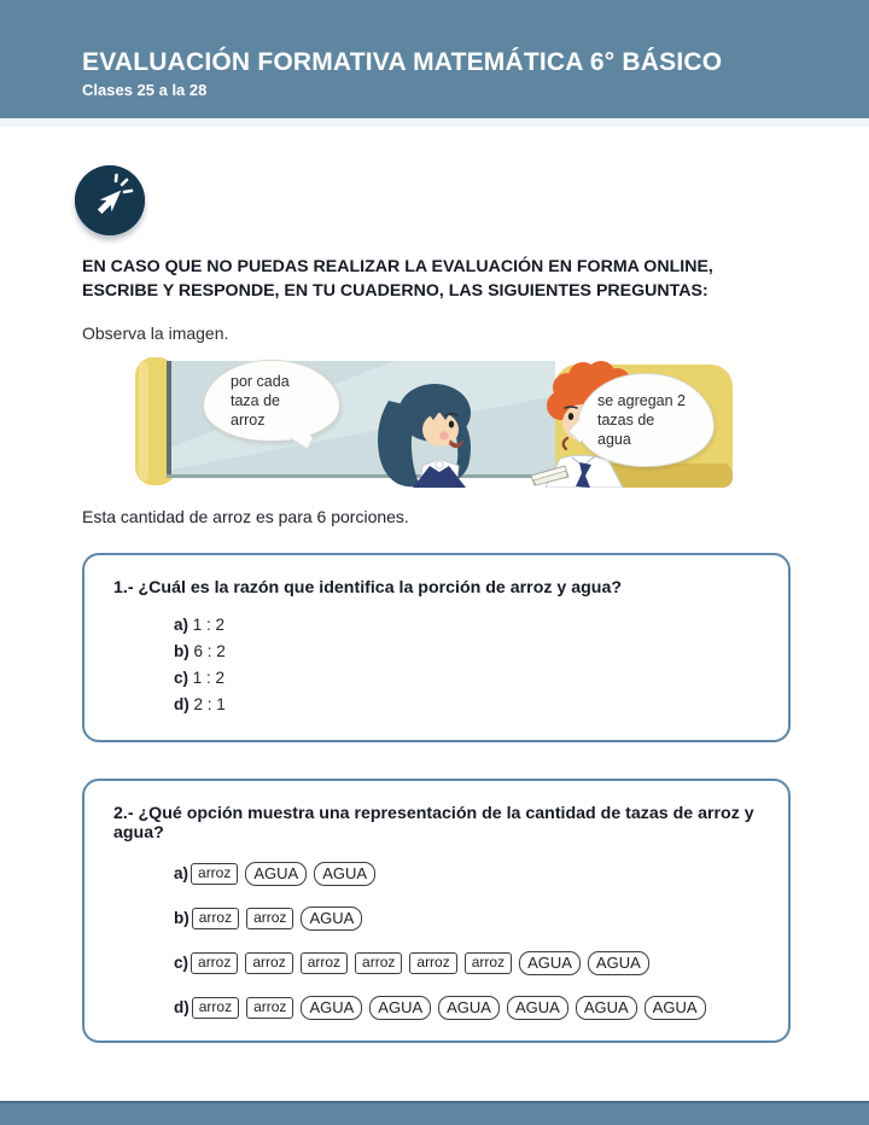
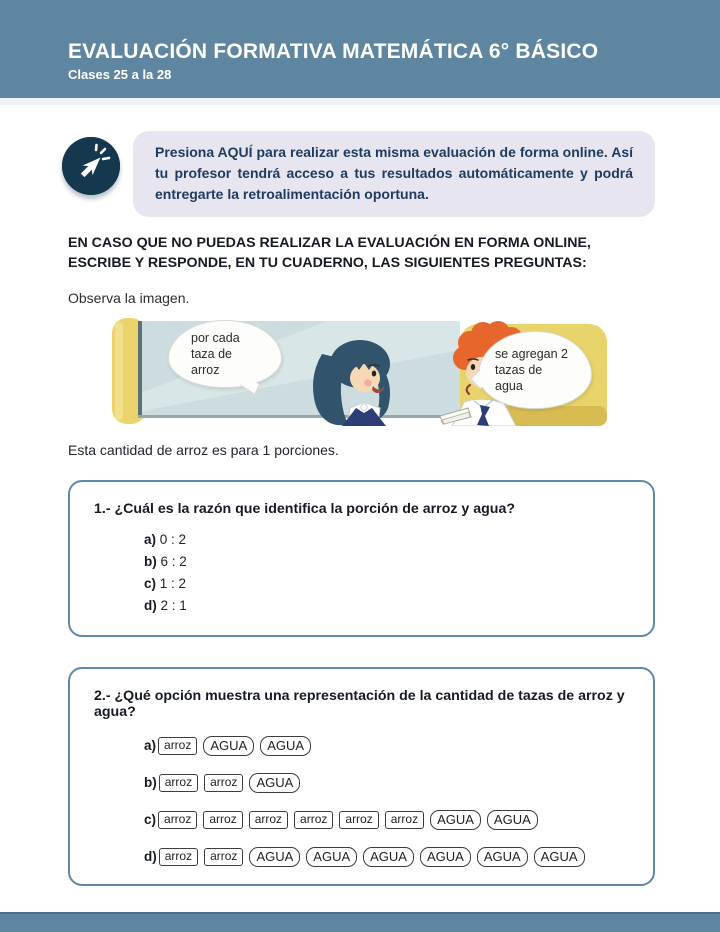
  EVALUACIÓN FORMATIVA MATEMÁTICA 6° BÁSICO
  Clases 25 a la 28
+ Presiona AQUÍ para realizar esta misma evaluación de forma online. Así tu profesor tendrá acceso a tus resultados automáticamente y podrá entregarte la retroalimentación oportuna.
  EN CASO QUE NO PUEDAS REALIZAR LA EVALUACIÓN EN FORMA ONLINE, ESCRIBE Y RESPONDE, EN TU CUADERNO, LAS SIGUIENTES PREGUNTAS:
  Observa la imagen.
  por cada
  taza de
  arroz
  se agregan 2
  tazas de
  agua
- Esta cantidad de arroz es para 6 porciones.
+ Esta cantidad de arroz es para 1 porciones.
  1.- ¿Cuál es la razón que identifica la porción de arroz y agua?
- a) 1 : 2
+ a) 0 : 2
  b) 6 : 2
  c) 1 : 2
  d) 2 : 1
  2.- ¿Qué opción muestra una representación de la cantidad de tazas de arroz y agua?
  a)
  arroz
  AGUA
  AGUA
  b)
  arroz
  arroz
  AGUA
  c)
  arroz
  arroz
  arroz
  arroz
  arroz
  arroz
  AGUA
  AGUA
  d)
  arroz
  arroz
  AGUA
  AGUA
  AGUA
  AGUA
  AGUA
  AGUA
